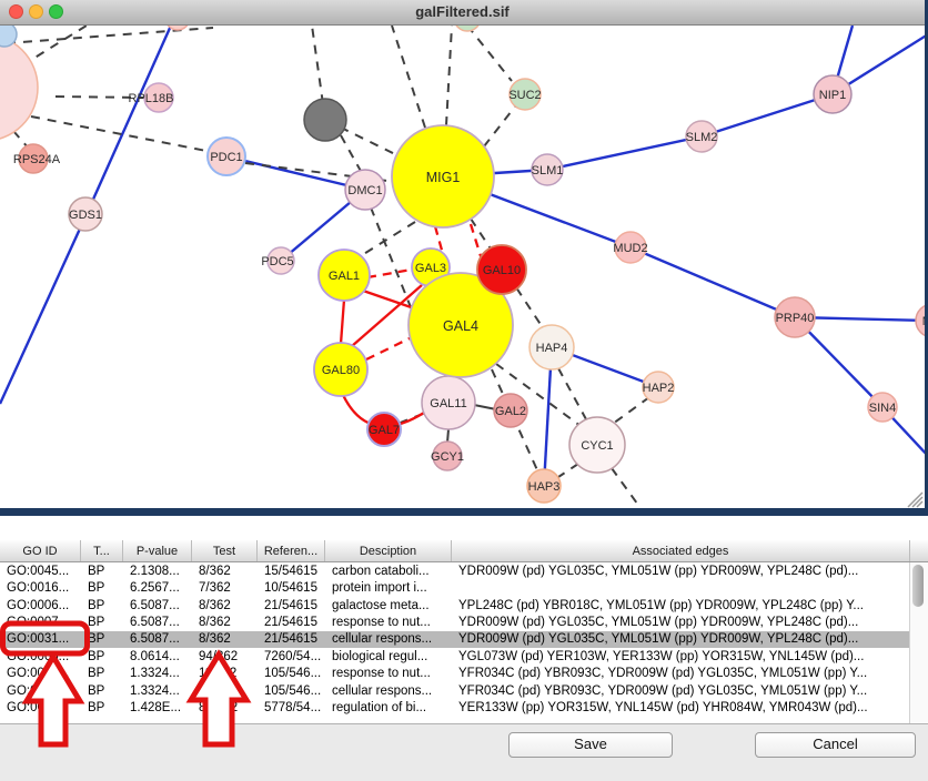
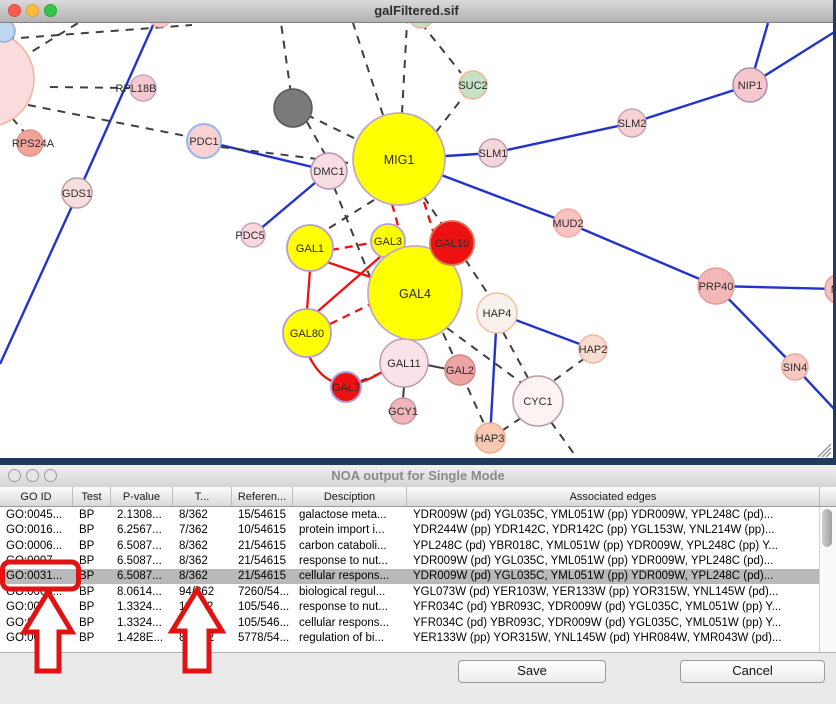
  galFiltered.sif
  RPL18B
  RPS24A
  GDS1
  PDC1
  DMC1
  MIG1
  SUC2
  SLM1
  SLM2
  NIP1
  MUD2
  PRP40
  SIN4
  PDC5
  GAL1
  GAL3
  GAL10
  GAL4
  GAL80
  GAL11
  GAL2
  GAL7
  GCY1
  HAP4
  HAP2
  CYC1
  HAP3
+ NOA output for Single Mode
  GO ID
- T...
+ Test
  P-value
- Test
+ T...
  Referen...
  Desciption
  Associated edges
  GO:0045...
  BP
  2.1308...
  8/362
  15/54615
- carbon cataboli...
+ galactose meta...
  YDR009W (pd) YGL035C, YML051W (pp) YDR009W, YPL248C (pd)...
  GO:0016...
  BP
  6.2567...
  7/362
  10/54615
  protein import i...
+ YDR244W (pp) YDR142C, YDR142C (pp) YGL153W, YNL214W (pp)...
  GO:0006...
  BP
  6.5087...
  8/362
  21/54615
- galactose meta...
+ carbon cataboli...
  YPL248C (pd) YBR018C, YML051W (pp) YDR009W, YPL248C (pp) Y...
  BP
  6.5087...
  8/362
  21/54615
  response to nut...
  YDR009W (pd) YGL035C, YML051W (pp) YDR009W, YPL248C (pd)...
  GO:0031...
  BP
  6.5087...
  8/362
  21/54615
  cellular respons...
  YDR009W (pd) YGL035C, YML051W (pp) YDR009W, YPL248C (pd)...
  GO:006...
  BP
  8.0614...
  7260/54...
  biological regul...
  YGL073W (pd) YER103W, YER133W (pp) YOR315W, YNL145W (pd)...
  BP
  1.3324...
  105/546...
  response to nut...
  YFR034C (pd) YBR093C, YDR009W (pd) YGL035C, YML051W (pp) Y...
  BP
  1.3324...
  105/546...
  cellular respons...
  YFR034C (pd) YBR093C, YDR009W (pd) YGL035C, YML051W (pp) Y...
  BP
  1.428E...
  5778/54...
  regulation of bi...
  YER133W (pp) YOR315W, YNL145W (pd) YHR084W, YMR043W (pd)...
  Save
  Cancel
